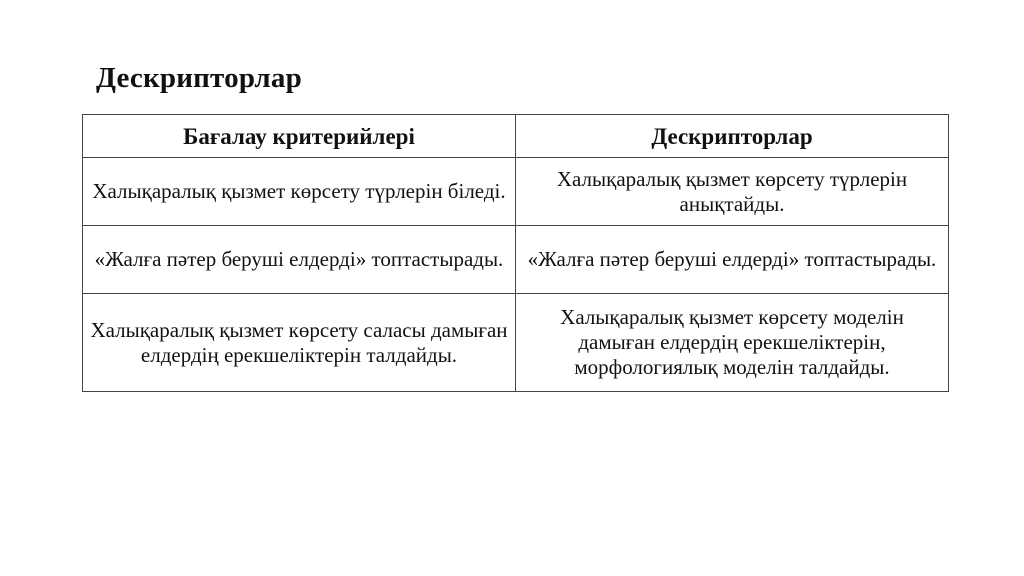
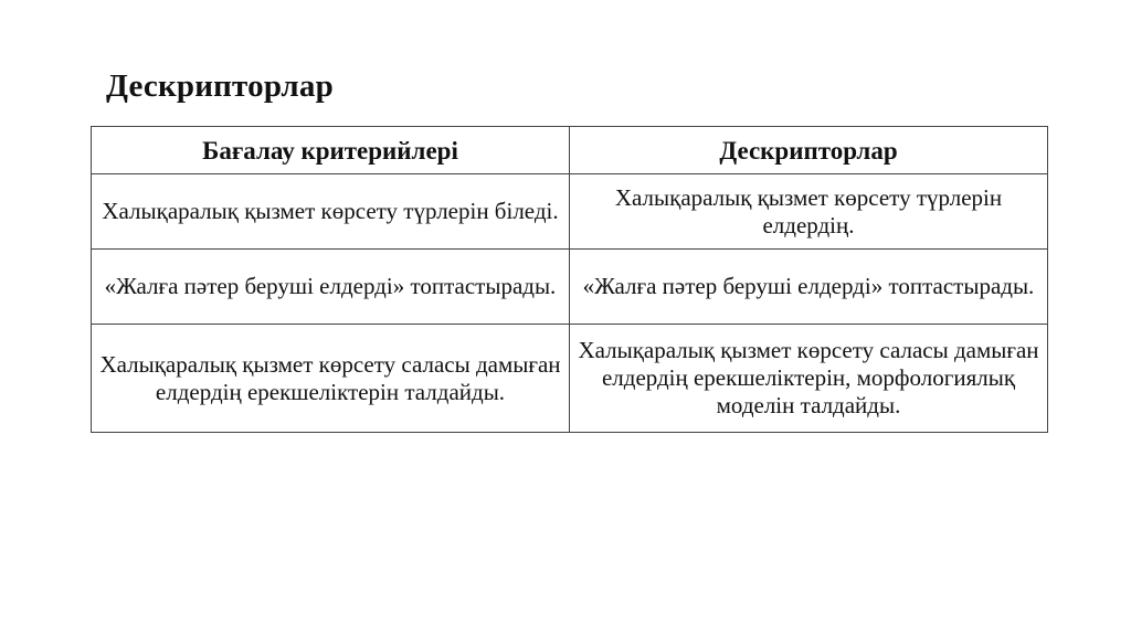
  Дескрипторлар
  Бағалау критерийлері	Дескрипторлар
- Халықаралық қызмет көрсету түрлерін біледі.	Халықаралық қызмет көрсету түрлерін анықтайды.
+ Халықаралық қызмет көрсету түрлерін біледі.	Халықаралық қызмет көрсету түрлерін елдердің.
  «Жалға пәтер беруші елдерді» топтастырады.	«Жалға пәтер беруші елдерді» топтастырады.
- Халықаралық қызмет көрсету саласы дамыған елдердің ерекшеліктерін талдайды.	Халықаралық қызмет көрсету моделін дамыған елдердің ерекшеліктерін, морфологиялық моделін талдайды.
+ Халықаралық қызмет көрсету саласы дамыған елдердің ерекшеліктерін талдайды.	Халықаралық қызмет көрсету саласы дамыған елдердің ерекшеліктерін, морфологиялық моделін талдайды.
